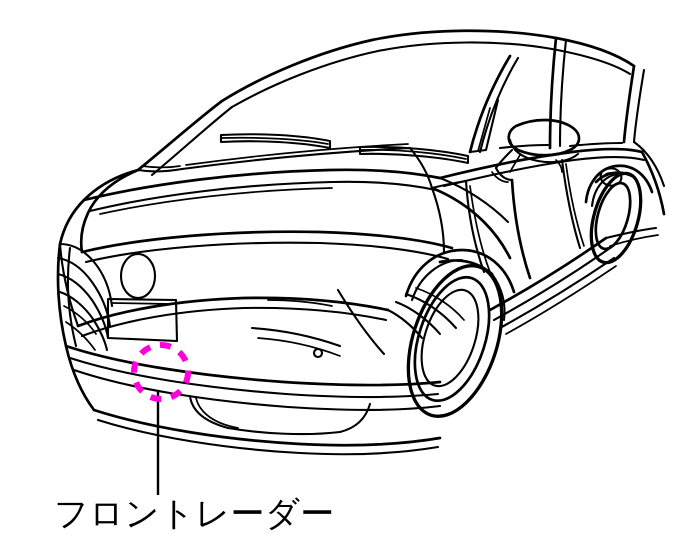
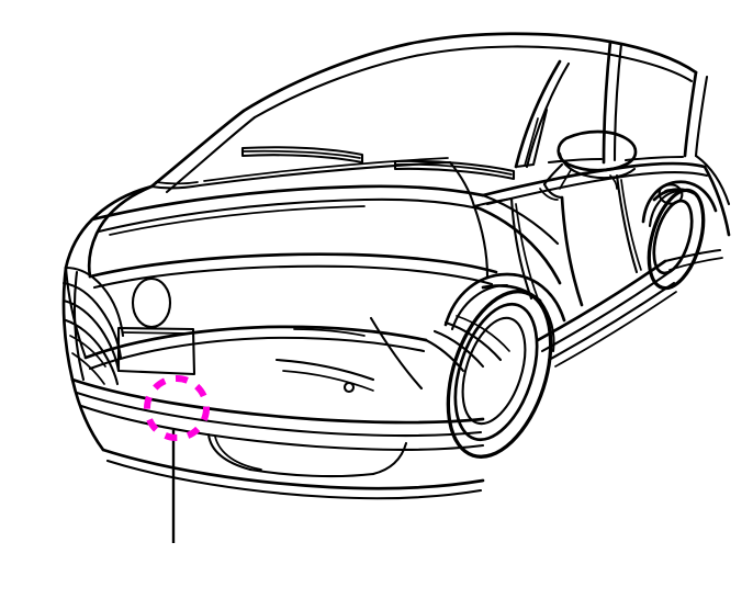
- フロントレーダー
